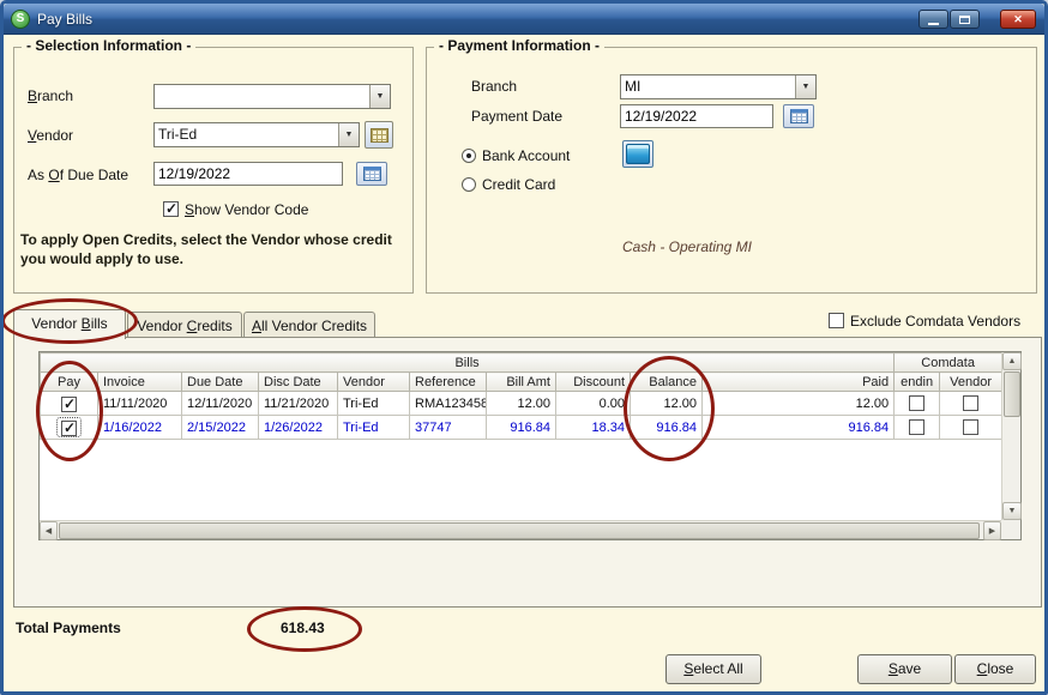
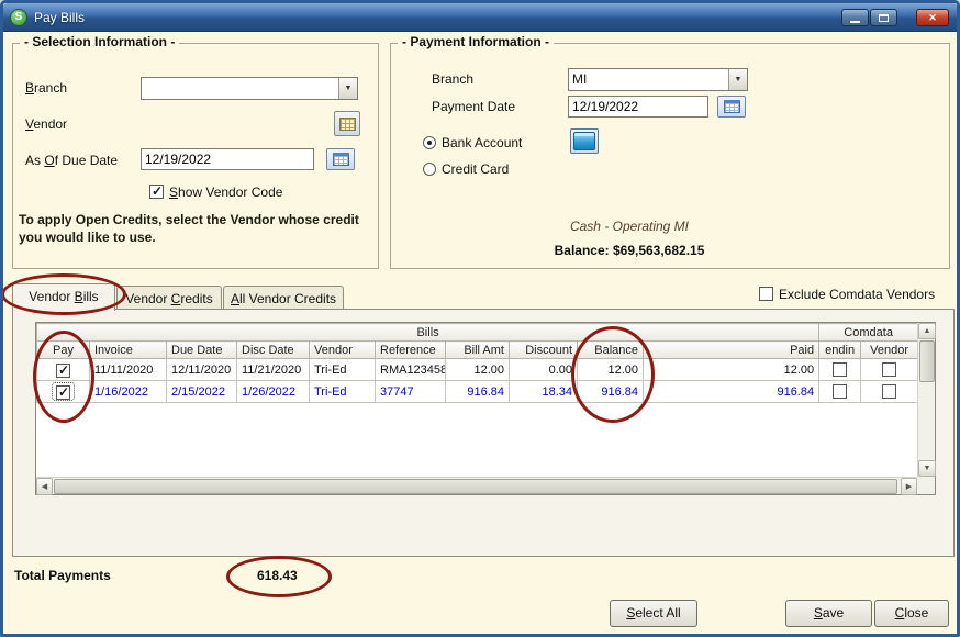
  S
  Pay Bills
  ✕
  - Selection Information -
  Branch
  Vendor
- Tri-Ed
  As Of Due Date
  12/19/2022
  Show Vendor Code
- To apply Open Credits, select the Vendor whose credit you would apply to use.
+ To apply Open Credits, select the Vendor whose credit you would like to use.
  - Payment Information -
  Branch
  MI
  Payment Date
  12/19/2022
  Bank Account
  Credit Card
  Cash - Operating MI
+ Balance: $69,563,682.15
  Vendor Bills
  Vendor Credits
  All Vendor Credits
  Exclude Comdata Vendors
  Bills	Comdata
  Pay	Invoice	Due Date	Disc Date	Vendor	Reference	Bill Amt	Discount	Balance	Paid	endin	Vendor
  	11/11/2020	12/11/2020	11/21/2020	Tri-Ed	RMA123458	12.00	0.00	12.00	12.00
  	1/16/2022	2/15/2022	1/26/2022	Tri-Ed	37747	916.84	18.34	916.84	916.84
  Total Payments
  618.43
  Select All
  Save
  Close
